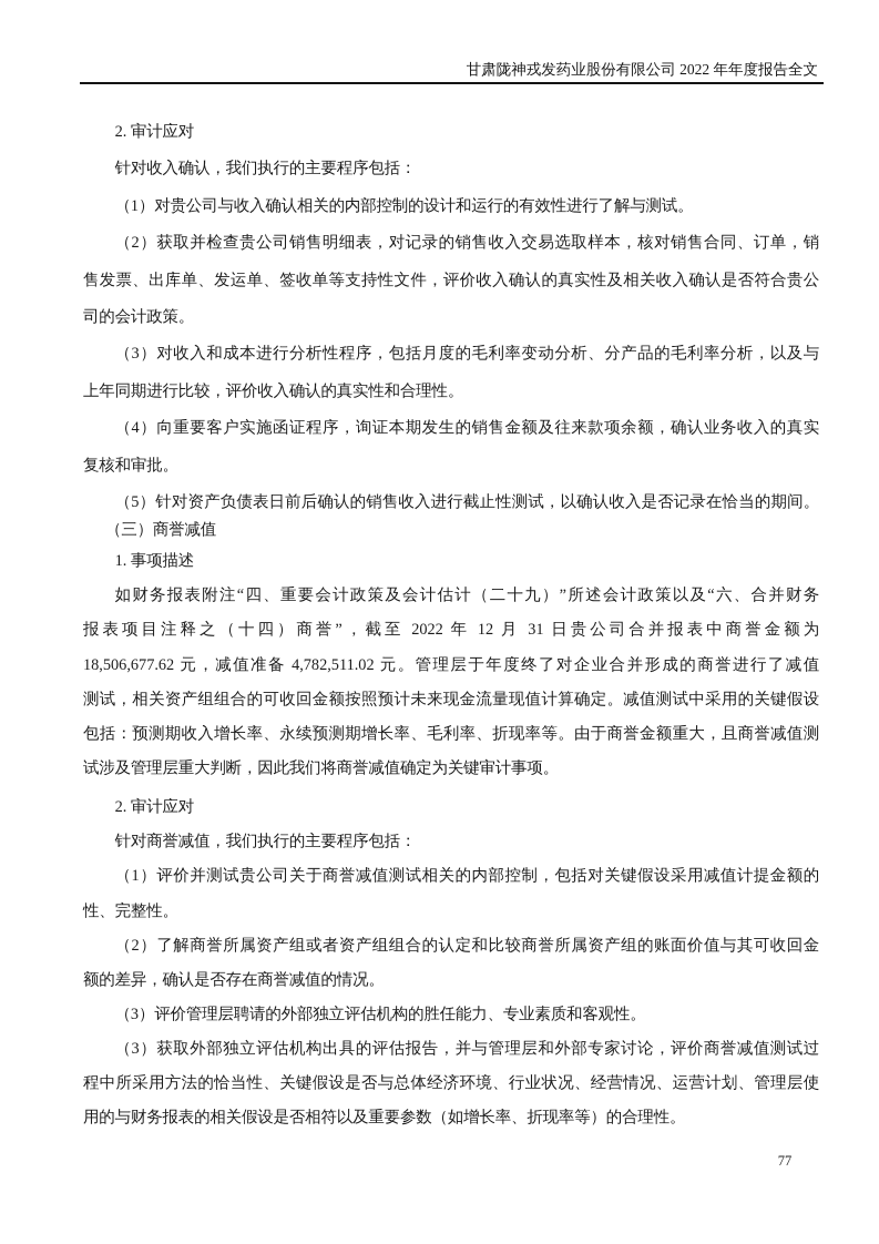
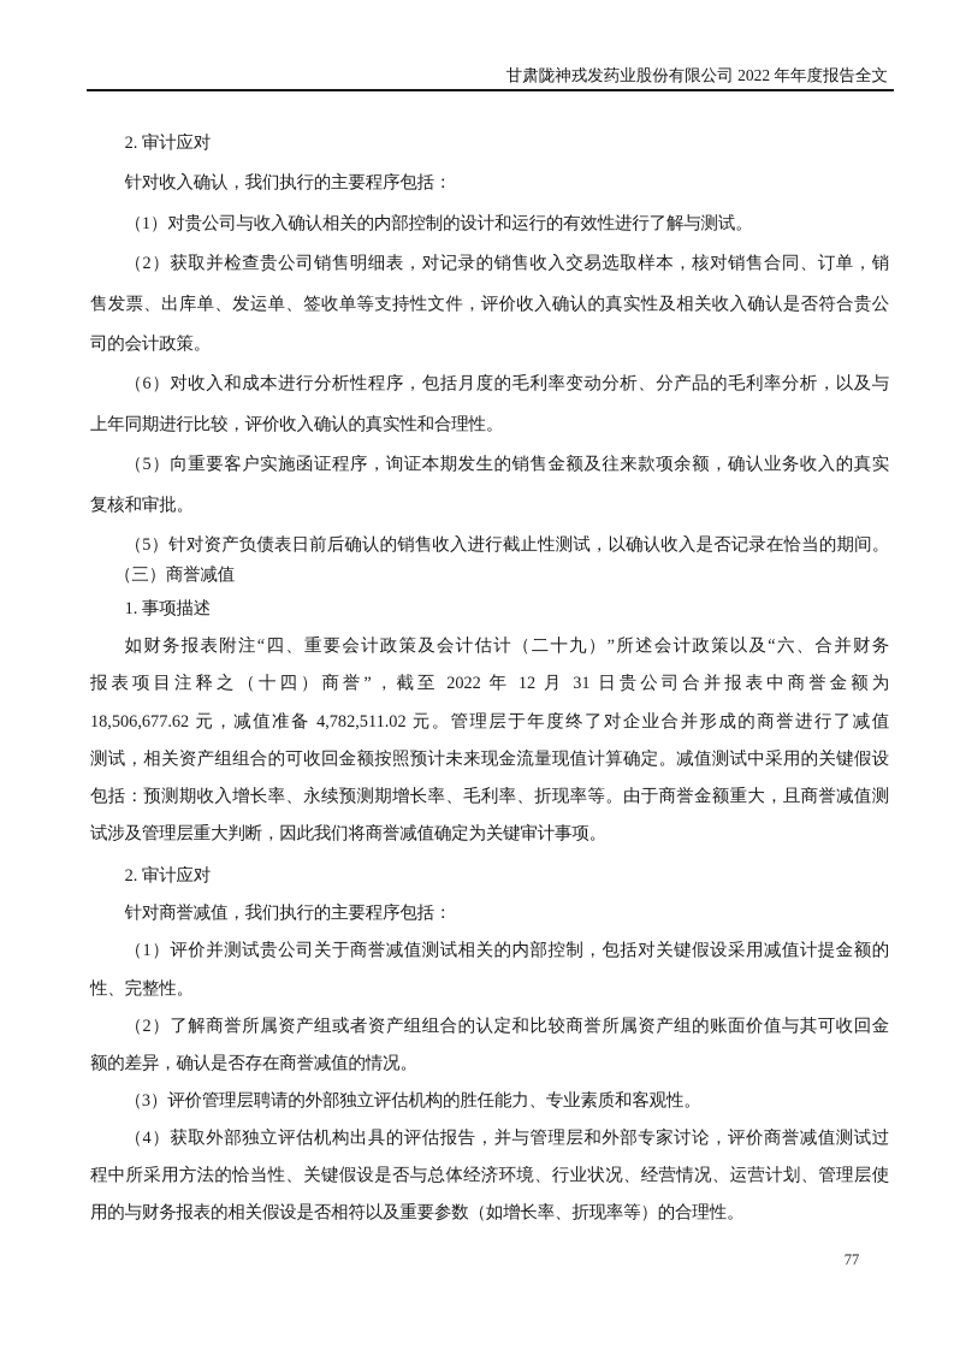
  甘肃陇神戎发药业股份有限公司 2022 年年度报告全文
  2. 审计应对
  针对收入确认，我们执行的主要程序包括：
  （1）对贵公司与收入确认相关的内部控制的设计和运行的有效性进行了解与测试。
  （2）获取并检查贵公司销售明细表，对记录的销售收入交易选取样本，核对销售合同、订单，销
  售发票、出库单、发运单、签收单等支持性文件，评价收入确认的真实性及相关收入确认是否符合贵公
  司的会计政策。
- （3）对收入和成本进行分析性程序，包括月度的毛利率变动分析、分产品的毛利率分析，以及与
+ （6）对收入和成本进行分析性程序，包括月度的毛利率变动分析、分产品的毛利率分析，以及与
  上年同期进行比较，评价收入确认的真实性和合理性。
- （4）向重要客户实施函证程序，询证本期发生的销售金额及往来款项余额，确认业务收入的真实
+ （5）向重要客户实施函证程序，询证本期发生的销售金额及往来款项余额，确认业务收入的真实
  复核和审批。
  （5）针对资产负债表日前后确认的销售收入进行截止性测试，以确认收入是否记录在恰当的期间。
  （三）商誉减值
  1. 事项描述
  如财务报表附注“四、重要会计政策及会计估计（二十九）”所述会计政策以及“六、合并财务
  报表项目注释之（十四）商誉”，截至 2022 年 12 月 31 日贵公司合并报表中商誉金额为
  18,506,677.62 元，减值准备 4,782,511.02 元。管理层于年度终了对企业合并形成的商誉进行了减值
  测试，相关资产组组合的可收回金额按照预计未来现金流量现值计算确定。减值测试中采用的关键假设
  包括：预测期收入增长率、永续预测期增长率、毛利率、折现率等。由于商誉金额重大，且商誉减值测
  试涉及管理层重大判断，因此我们将商誉减值确定为关键审计事项。
  2. 审计应对
  针对商誉减值，我们执行的主要程序包括：
  （1）评价并测试贵公司关于商誉减值测试相关的内部控制，包括对关键假设采用减值计提金额的
  性、完整性。
  （2）了解商誉所属资产组或者资产组组合的认定和比较商誉所属资产组的账面价值与其可收回金
  额的差异，确认是否存在商誉减值的情况。
  （3）评价管理层聘请的外部独立评估机构的胜任能力、专业素质和客观性。
- （3）获取外部独立评估机构出具的评估报告，并与管理层和外部专家讨论，评价商誉减值测试过
+ （4）获取外部独立评估机构出具的评估报告，并与管理层和外部专家讨论，评价商誉减值测试过
  程中所采用方法的恰当性、关键假设是否与总体经济环境、行业状况、经营情况、运营计划、管理层使
  用的与财务报表的相关假设是否相符以及重要参数（如增长率、折现率等）的合理性。
  77
